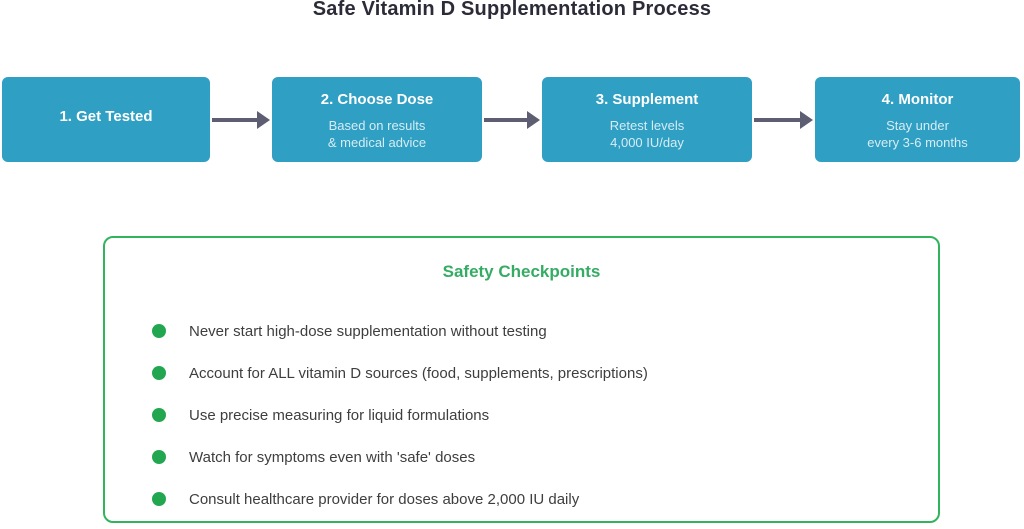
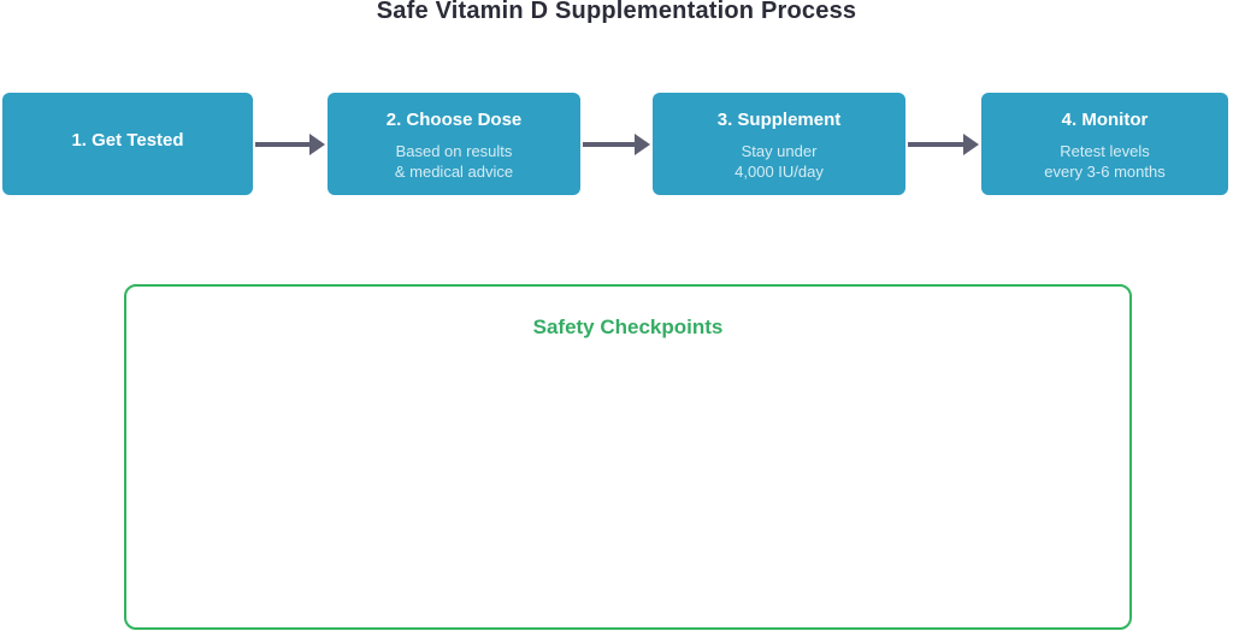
  Safe Vitamin D Supplementation Process
  1. Get Tested
  2. Choose Dose
  Based on results
  & medical advice
  3. Supplement
- Retest levels
+ Stay under
  4,000 IU/day
  4. Monitor
- Stay under
+ Retest levels
  every 3-6 months
  Safety Checkpoints
- Never start high-dose supplementation without testing
- Account for ALL vitamin D sources (food, supplements, prescriptions)
- Use precise measuring for liquid formulations
- Watch for symptoms even with 'safe' doses
- Consult healthcare provider for doses above 2,000 IU daily
